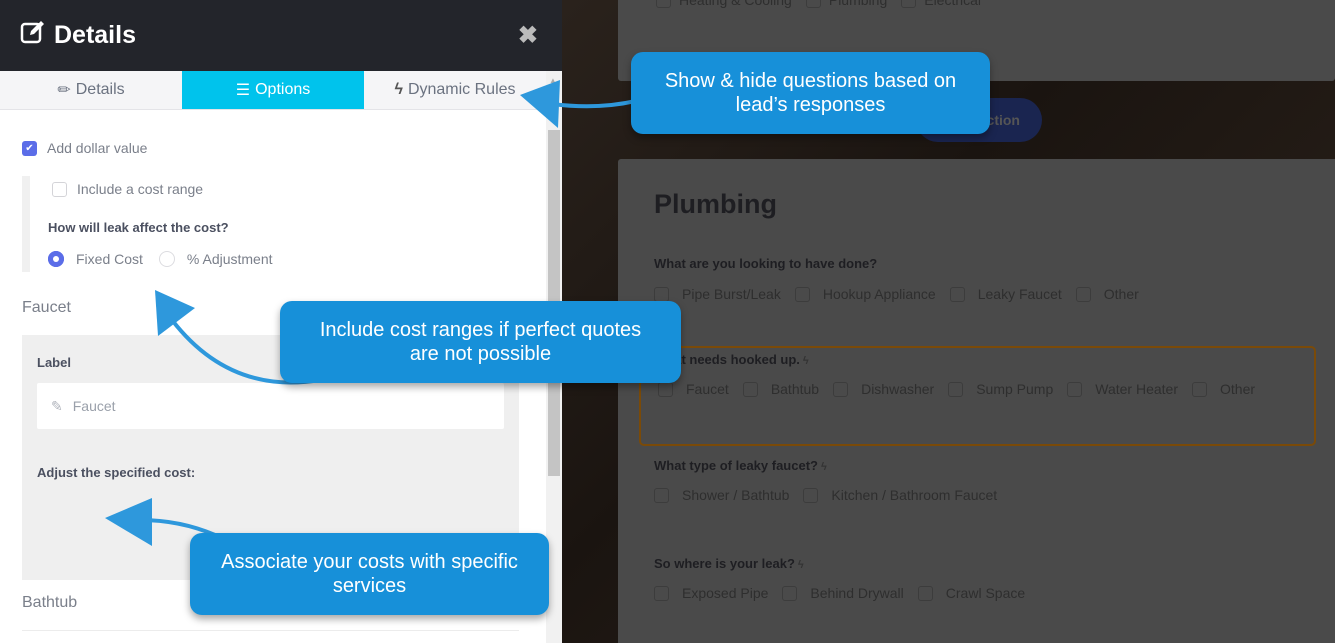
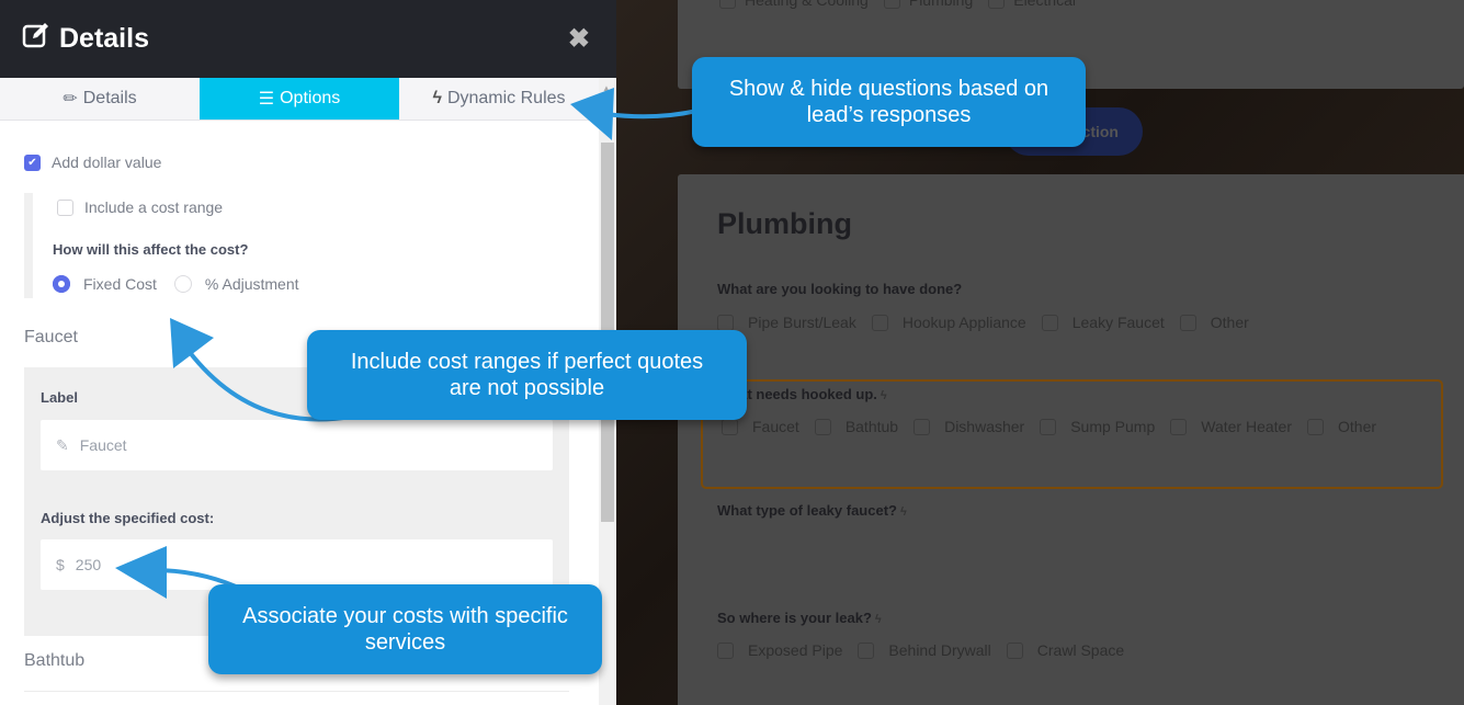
  Heating & Cooling
  Plumbing
  Electrical
  ction
  Plumbing
  What are you looking to have done?
  Pipe Burst/Leak
  Hookup Appliance
  Leaky Faucet
  Other
  t needs hooked up.
  Faucet
  Bathtub
  Dishwasher
  Sump Pump
  Water Heater
  Other
  What type of leaky faucet?
- Shower / Bathtub
- Kitchen / Bathroom Faucet
  So where is your leak?
  Exposed Pipe
  Behind Drywall
  Crawl Space
  Details
  ✖
  ✏
  Details
  ☰
  Options
  ϟ
  Dynamic Rules
  ▲
  ✔
  Add dollar value
  Include a cost range
- How will leak affect the cost?
+ How will this affect the cost?
  Fixed Cost
  % Adjustment
  Faucet
  Label
  ✎
  Faucet
  Adjust the specified cost:
+ $
+ 250
  Bathtub
  Show & hide questions based on lead’s responses
  Include cost ranges if perfect quotes are not possible
  Associate your costs with specific services
